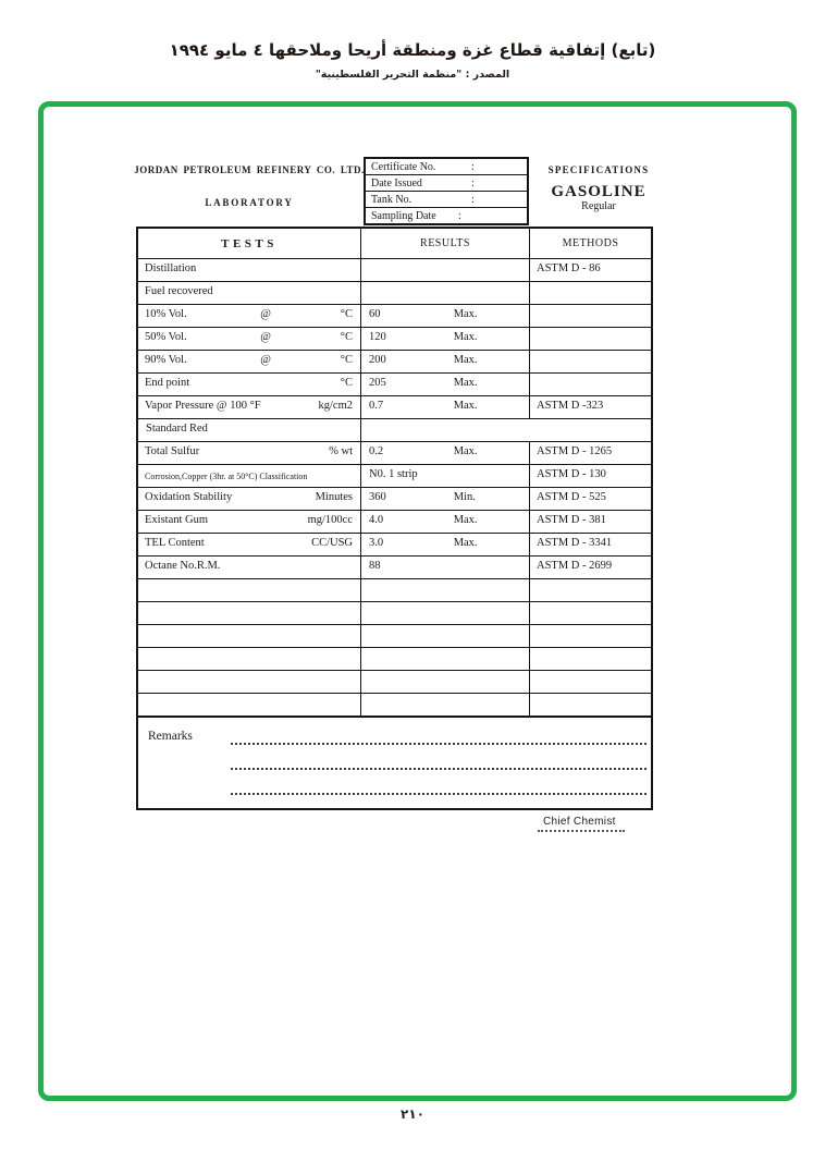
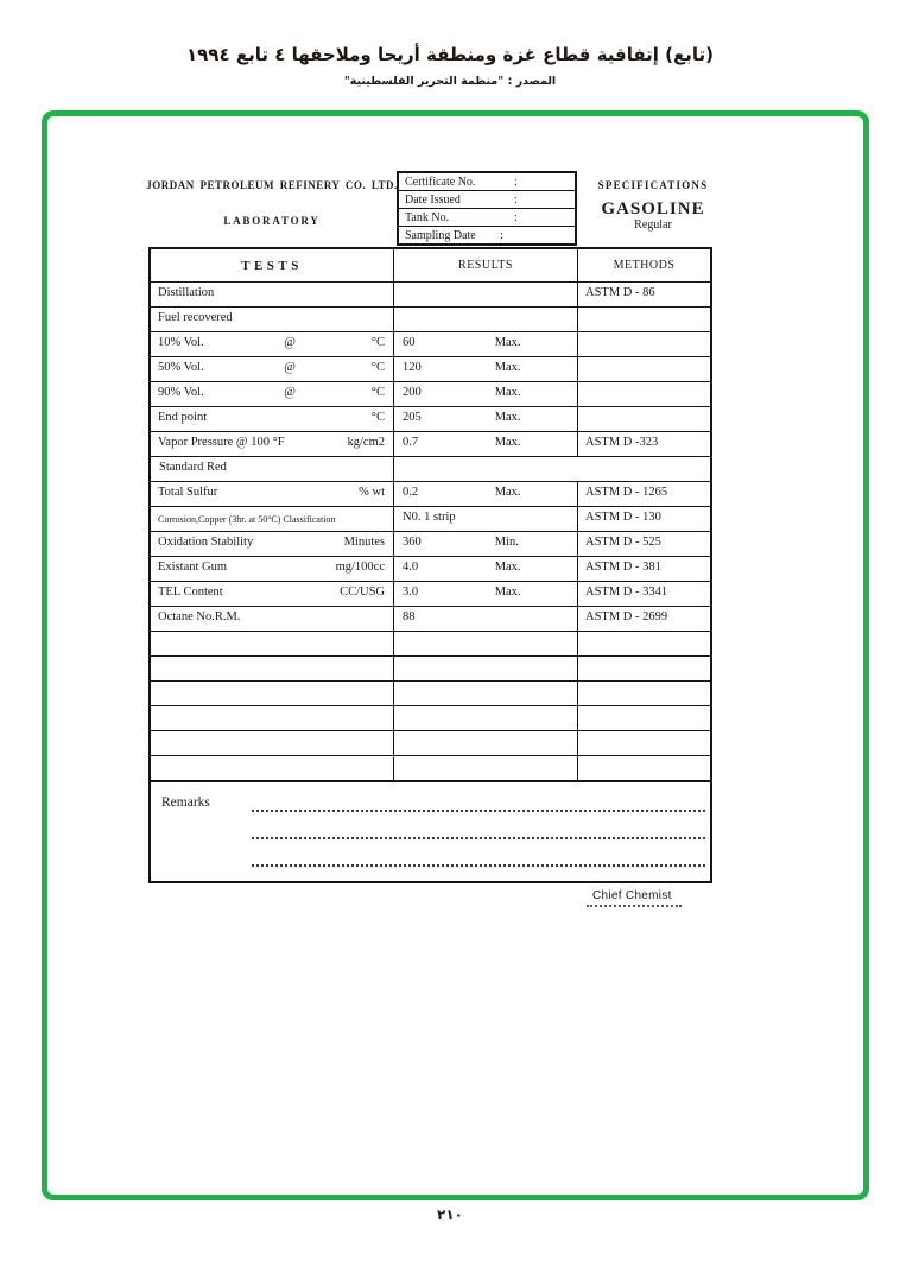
- (تابع) إتفاقية قطاع غزة ومنطقة أريحا وملاحقها ٤ مايو ١٩٩٤
+ (تابع) إتفاقية قطاع غزة ومنطقة أريحا وملاحقها ٤ تابع ١٩٩٤
  المصدر : "منظمة التحرير الفلسطينية"
  JORDAN PETROLEUM REFINERY CO. LTD
  LABORATORY
  Certificate No.
  :
  Date Issued
  :
  Tank No.
  :
  Sampling Date
  :
  SPECIFICATIONS
  GASOLINE
  Regular
  TESTS
  RESULTS
  METHODS
  Distillation
  ASTM D - 86
  Fuel recovered
  10% Vol.
  @
  °C
  60
  Max.
  50% Vol.
  @
  °C
  120
  Max.
  90% Vol.
  @
  °C
  200
  Max.
  End point
  °C
  205
  Max.
  Vapor Pressure @ 100 °F
  kg/cm2
  0.7
  Max.
  ASTM D -323
  Standard Red
  Total Sulfur
  % wt
  0.2
  Max.
  ASTM D - 1265
  Corrosion,Copper (3hr. at 50°C) Classification
  N0. 1 strip
  ASTM D - 130
  Oxidation Stability
  Minutes
  360
  Min.
  ASTM D - 525
  Existant Gum
  mg/100cc
  4.0
  Max.
  ASTM D - 381
  TEL Content
  CC/USG
  3.0
  Max.
  ASTM D - 3341
  Octane No.R.M.
  88
  ASTM D - 2699
  Remarks
  Chief Chemist
  ٢١٠
